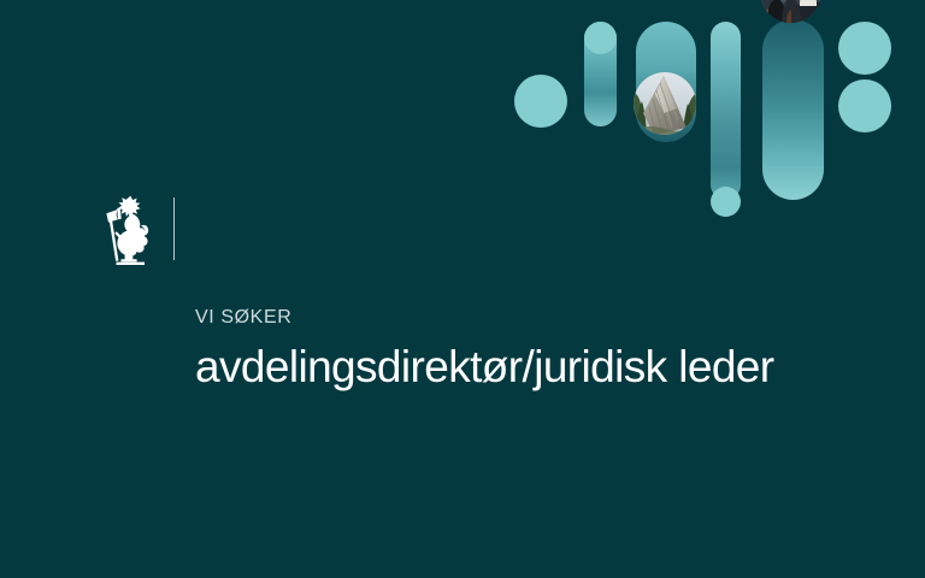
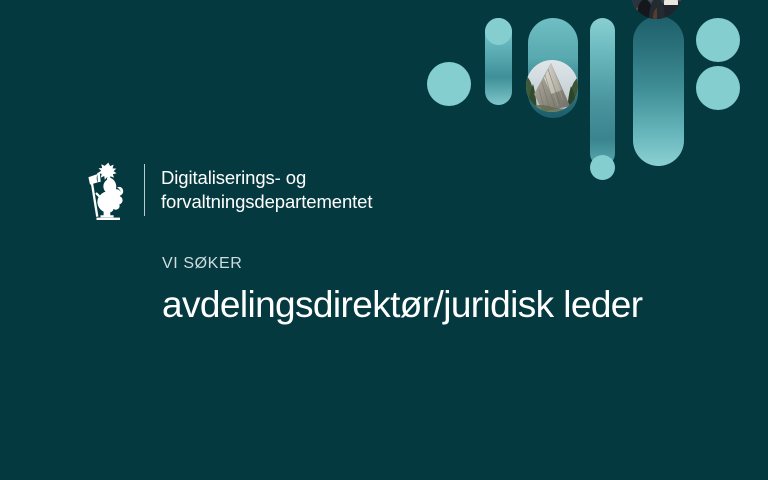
+ Digitaliserings- og
+ forvaltningsdepartementet
  VI SØKER
  avdelingsdirektør/juridisk leder
